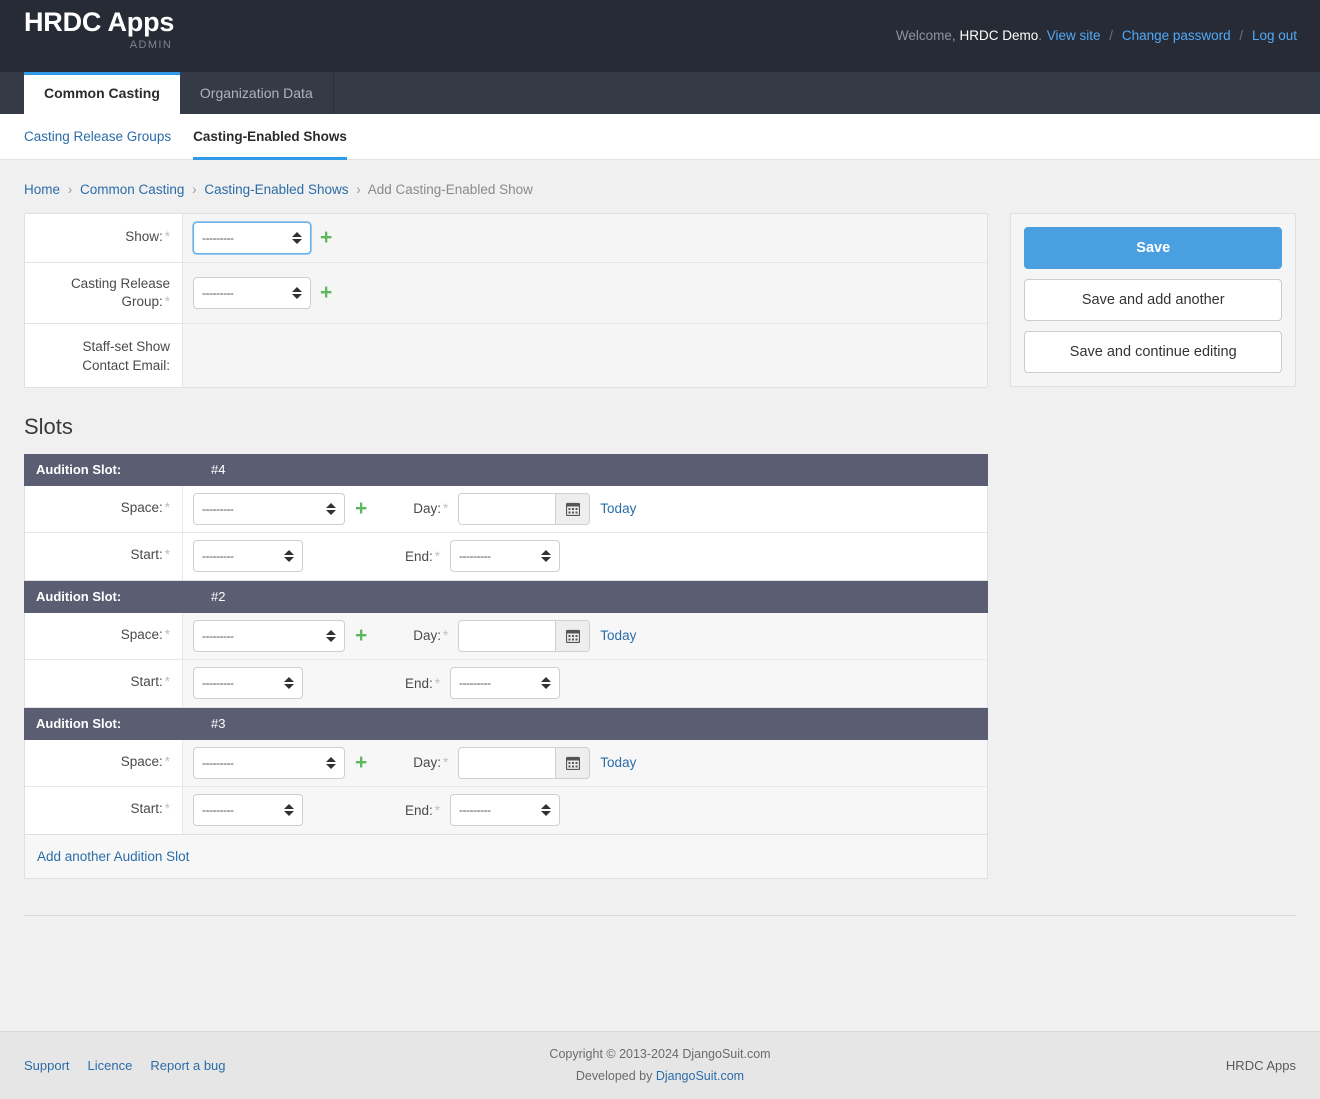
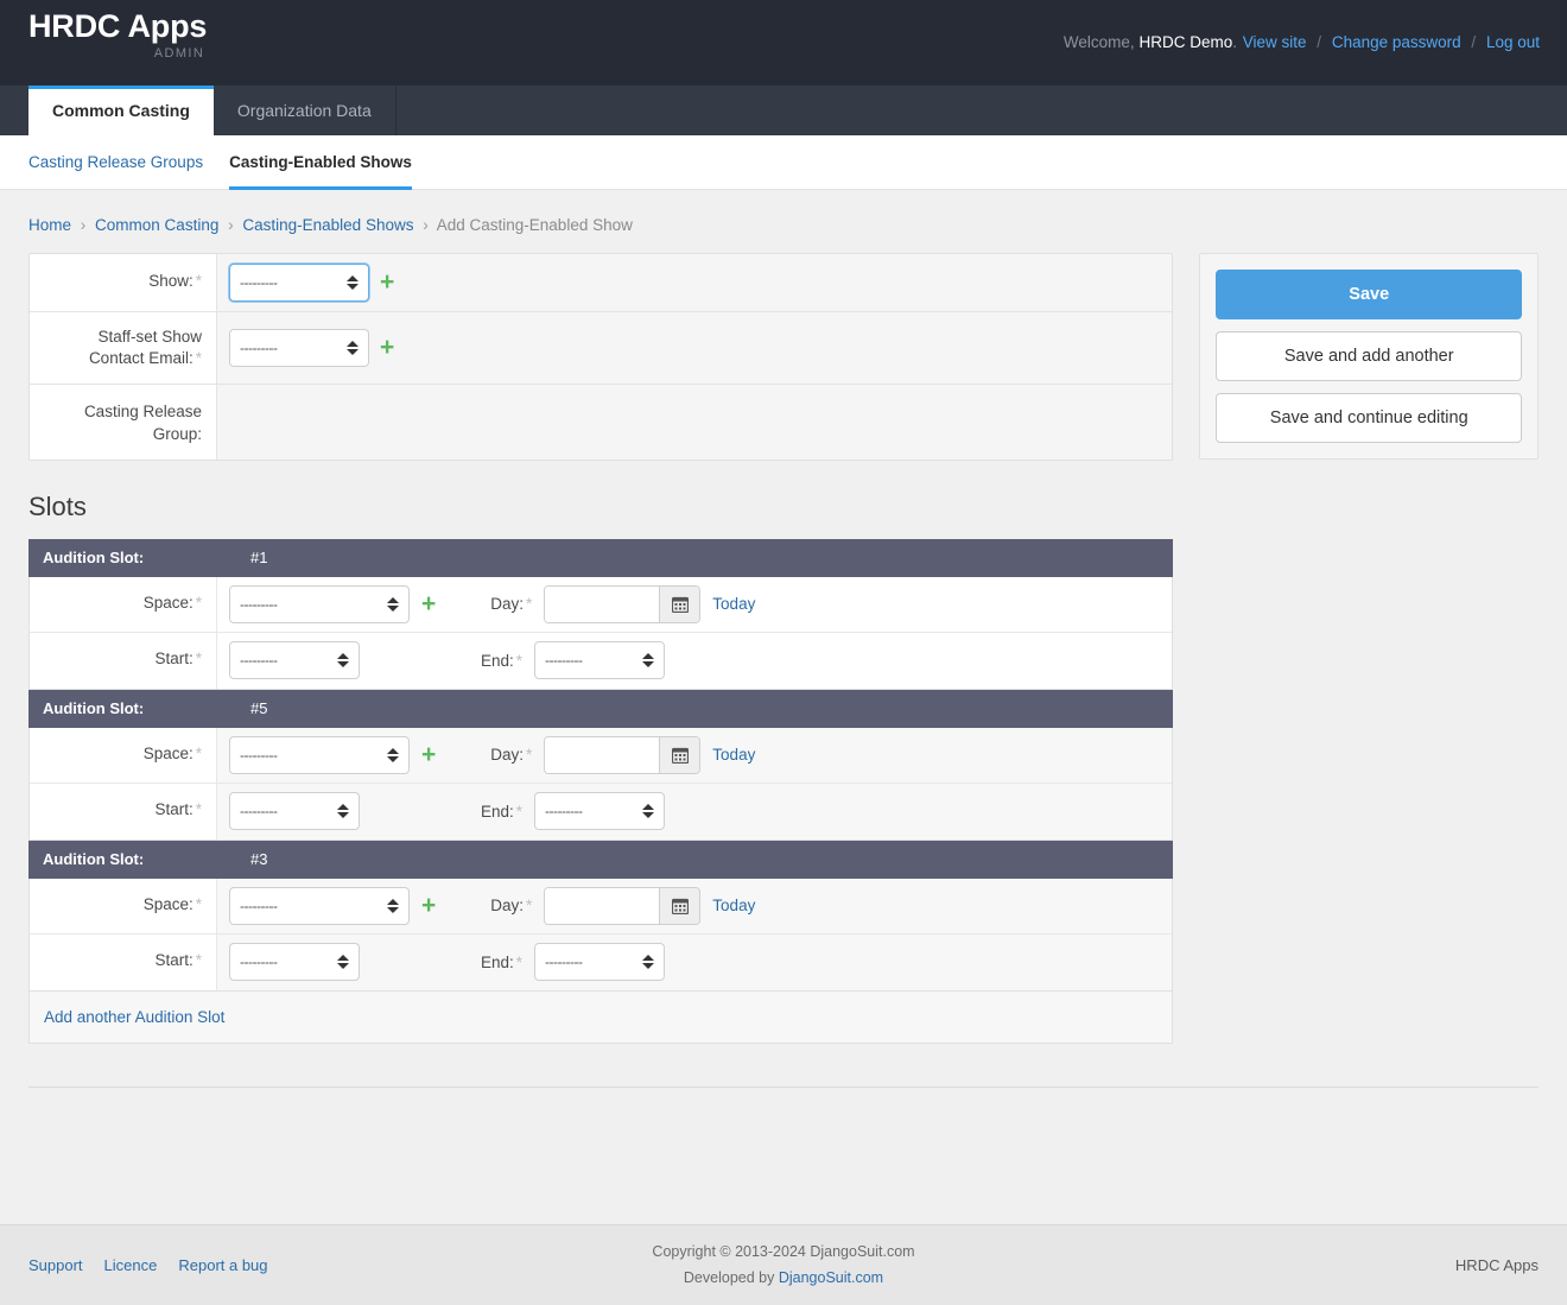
  HRDC Apps
  ADMIN
  Welcome, HRDC Demo. View site / Change password / Log out
  Common Casting
  Organization Data
  Casting Release Groups
  Casting-Enabled Shows
  Home › Common Casting › Casting-Enabled Shows › Add Casting-Enabled Show
  Show: *
  ---------
  +
- Casting Release Group: *
+ Staff-set Show Contact Email: *
  ---------
  +
- Staff-set Show Contact Email:
+ Casting Release Group:
  Slots
  Audition Slot:
- #4
+ #1
  Space: *
  ---------
  +
  Day: *
  Today
  Start: *
  ---------
  End: *
  ---------
  Audition Slot:
- #2
+ #5
  Space: *
  ---------
  +
  Day: *
  Today
  Start: *
  ---------
  End: *
  ---------
  Audition Slot:
  #3
  Space: *
  ---------
  +
  Day: *
  Today
  Start: *
  ---------
  End: *
  ---------
  Add another Audition Slot
  Save
  Save and add another
  Save and continue editing
  Support
  Licence
  Report a bug
  Copyright © 2013-2024 DjangoSuit.com
  Developed by DjangoSuit.com
  HRDC Apps
